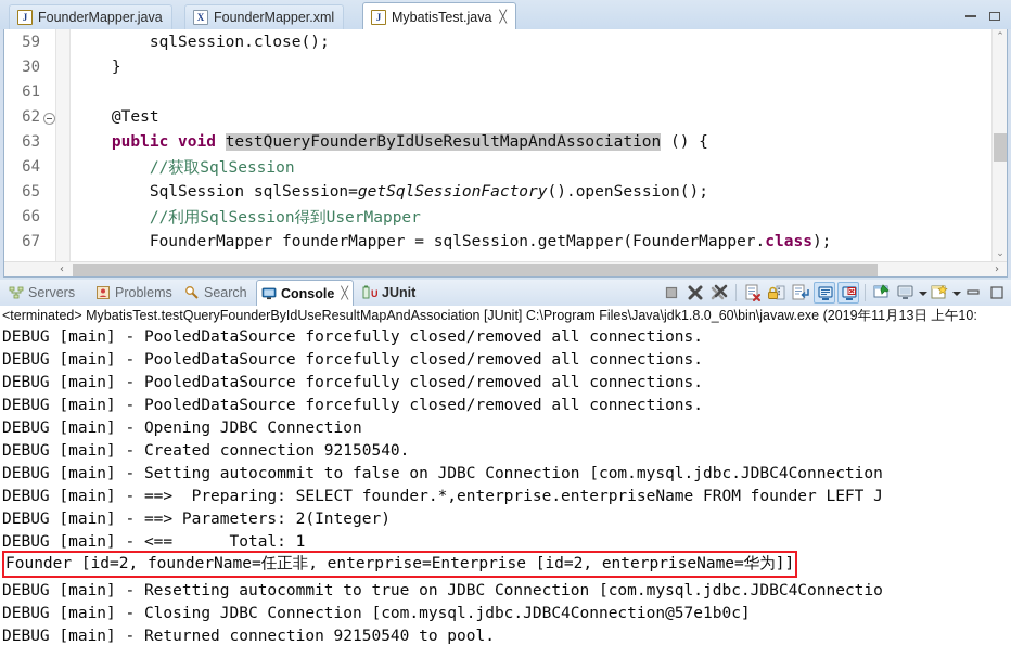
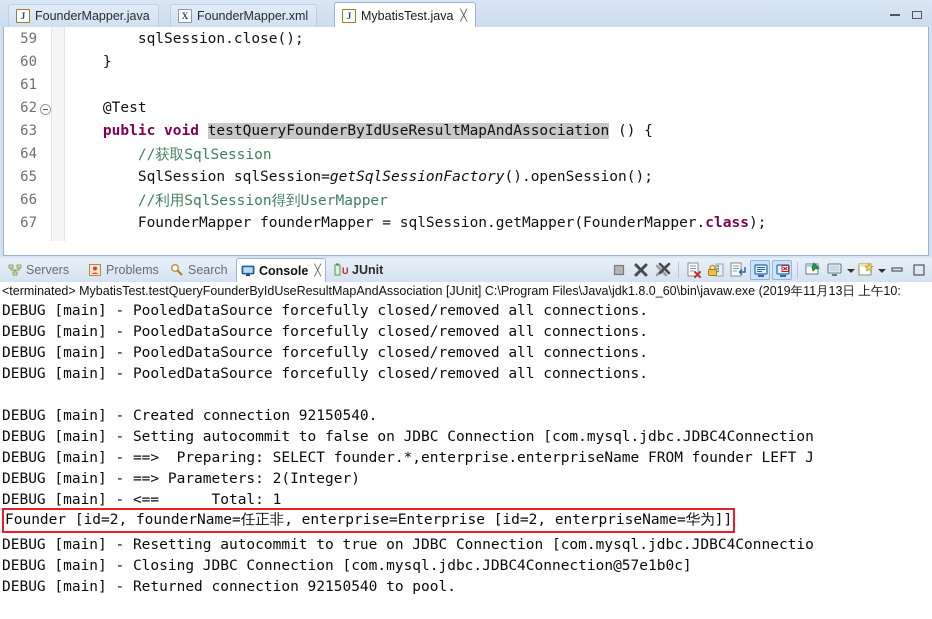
  J
  FounderMapper.java
  X
  FounderMapper.xml
  J
  MybatisTest.java
  ╳
  59
- 30
+ 60
  61
  62
  63
  64
  65
  66
  67
  sqlSession.close();
  }
  @Test
  public void testQueryFounderByIdUseResultMapAndAssociation () {
  //获取SqlSession
  SqlSession sqlSession=getSqlSessionFactory().openSession();
  //利用SqlSession得到UserMapper
  FounderMapper founderMapper = sqlSession.getMapper(FounderMapper.class);
- ⌃
- ⌄
- ‹
- ›
  Servers
  Problems
  Search
  Console
  ╳
  U
  JUnit
  <terminated> MybatisTest.testQueryFounderByIdUseResultMapAndAssociation [JUnit] C:\Program Files\Java\jdk1.8.0_60\bin\javaw.exe (2019年11月13日 上午10:
  DEBUG [main] - PooledDataSource forcefully closed/removed all connections.
  DEBUG [main] - PooledDataSource forcefully closed/removed all connections.
  DEBUG [main] - PooledDataSource forcefully closed/removed all connections.
  DEBUG [main] - PooledDataSource forcefully closed/removed all connections.
- DEBUG [main] - Opening JDBC Connection
  DEBUG [main] - Created connection 92150540.
  DEBUG [main] - Setting autocommit to false on JDBC Connection [com.mysql.jdbc.JDBC4Connection
  DEBUG [main] - ==> Preparing: SELECT founder.*,enterprise.enterpriseName FROM founder LEFT J
  DEBUG [main] - ==> Parameters: 2(Integer)
  DEBUG [main] - <== Total: 1
  Founder [id=2, founderName=任正非, enterprise=Enterprise [id=2, enterpriseName=华为]]
  DEBUG [main] - Resetting autocommit to true on JDBC Connection [com.mysql.jdbc.JDBC4Connectio
  DEBUG [main] - Closing JDBC Connection [com.mysql.jdbc.JDBC4Connection@57e1b0c]
  DEBUG [main] - Returned connection 92150540 to pool.
